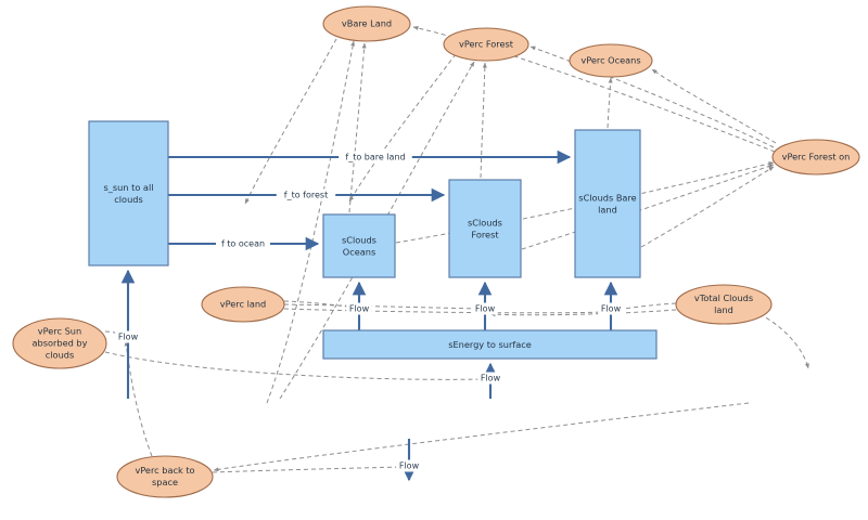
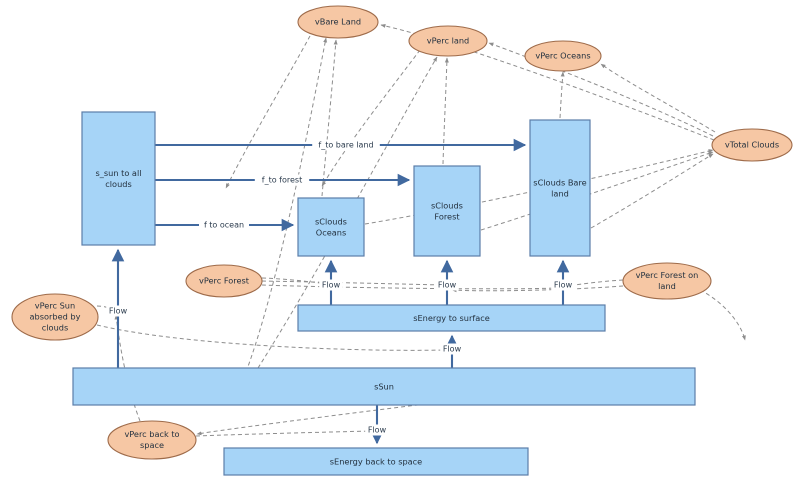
  s_sun to all
  clouds
  sClouds
  Oceans
  sClouds
  Forest
  sClouds Bare
  land
  sEnergy to surface
+ sSun
+ sEnergy back to space
  vBare Land
- vPerc Forest
+ vPerc land
  vPerc Oceans
- vPerc Forest on
+ vTotal Clouds
  vPerc Sun
  absorbed by
  clouds
- vPerc land
+ vPerc Forest
- vTotal Clouds
+ vPerc Forest on
  land
  vPerc back to
  space
  f_to bare land
  f_to forest
  f to ocean
  Flow
  Flow
  Flow
  Flow
  Flow
  Flow
